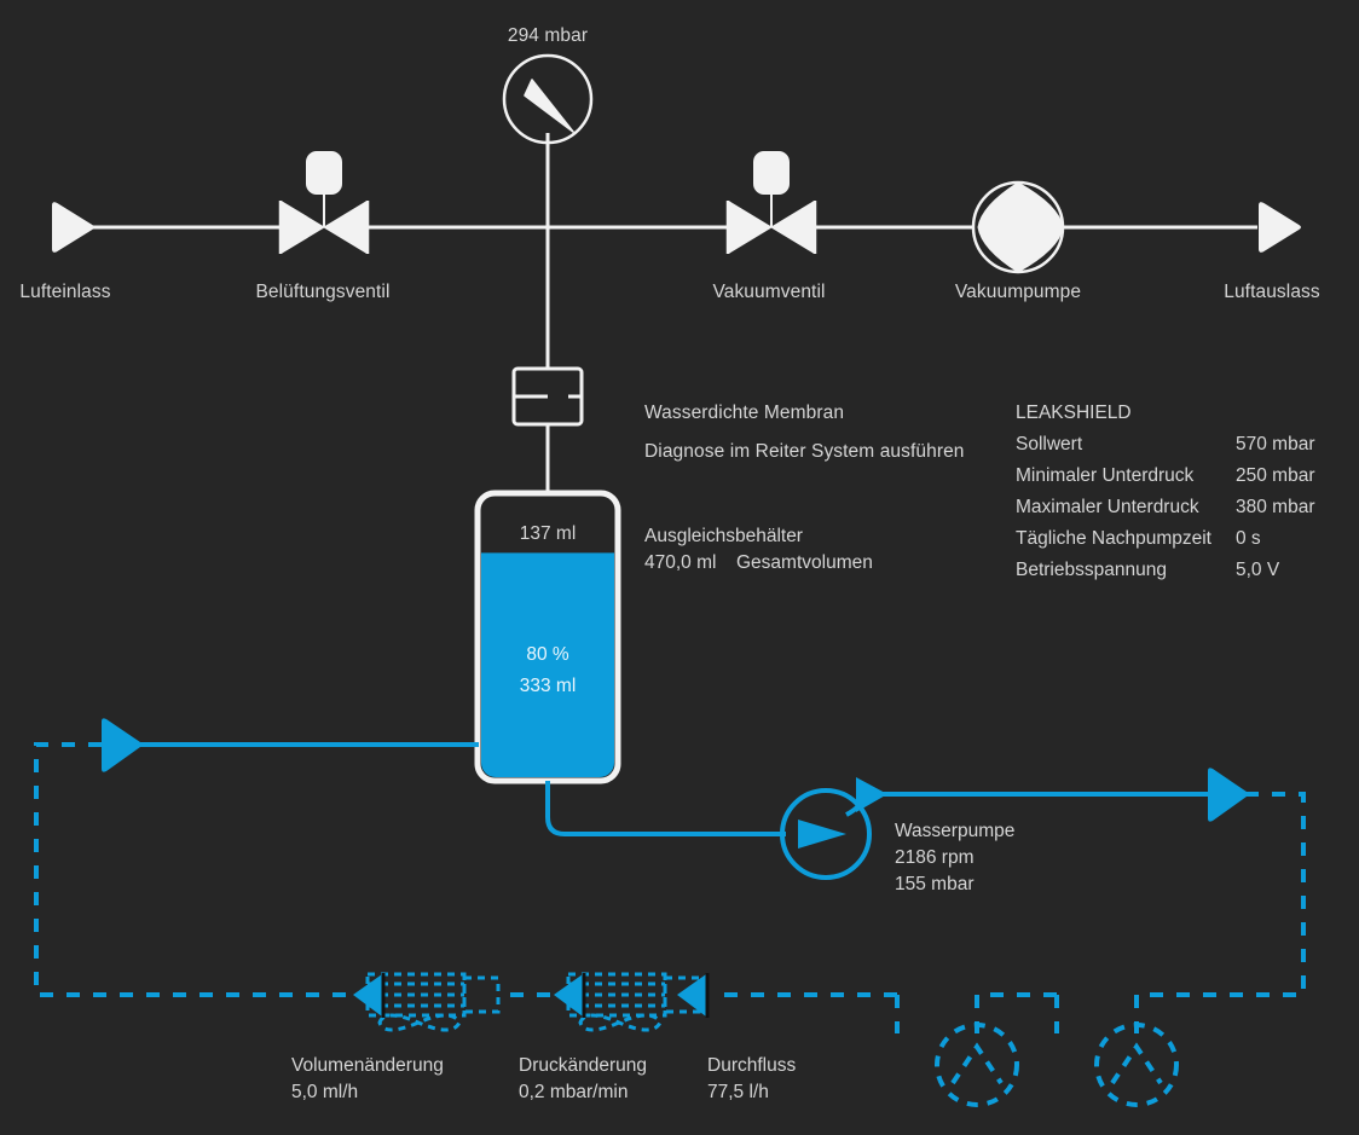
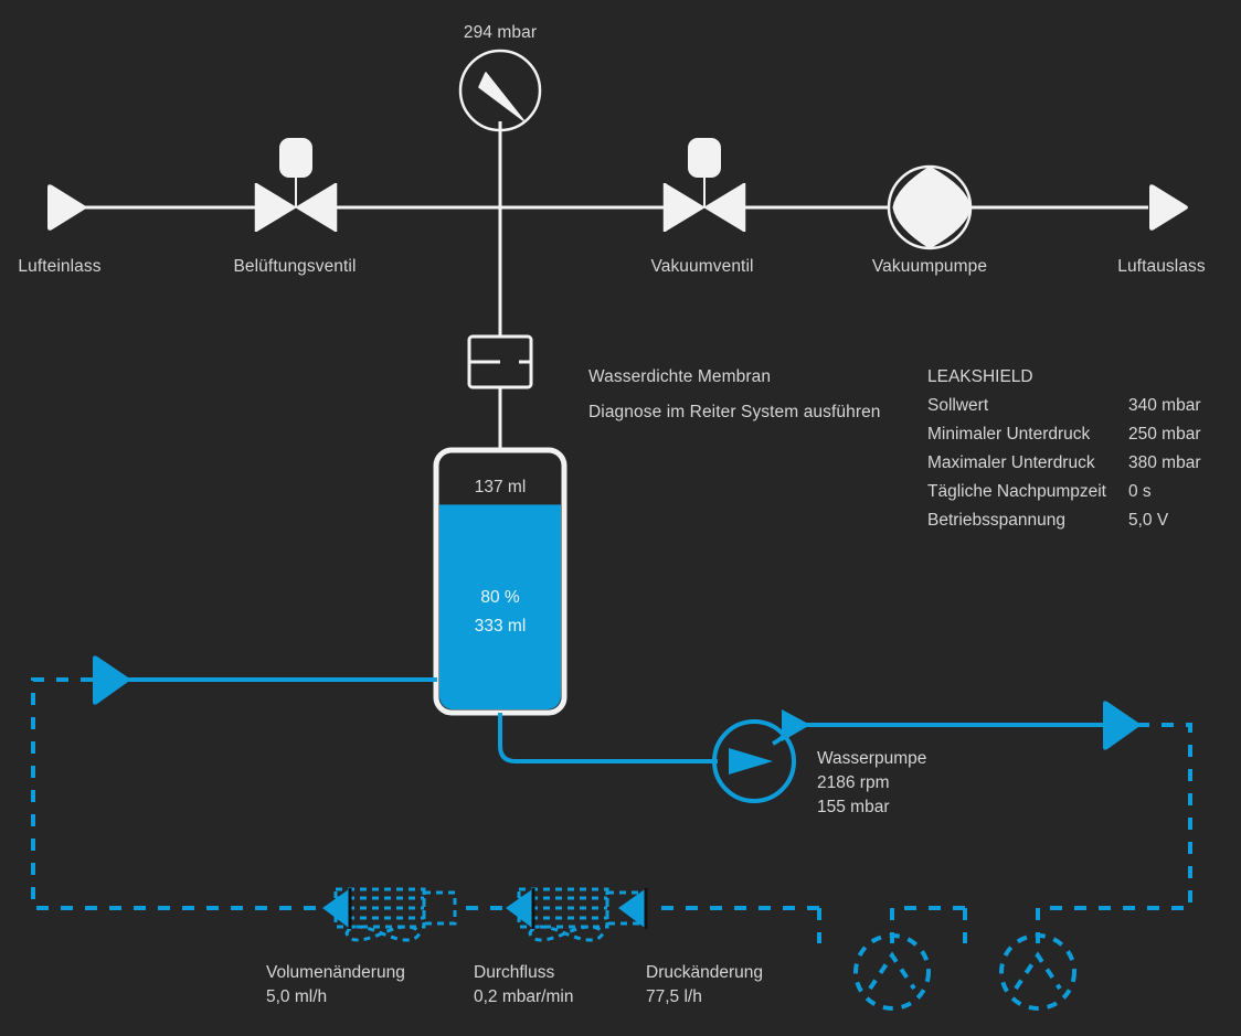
  294 mbar
  Lufteinlass
  Belüftungsventil
  Vakuumventil
  Vakuumpumpe
  Luftauslass
  Wasserdichte Membran
  Diagnose im Reiter System ausführen
  137 ml
  80 %
  333 ml
- Ausgleichsbehälter
- 470,0 ml
- Gesamtvolumen
  LEAKSHIELD
  Sollwert
- 570 mbar
+ 340 mbar
  Minimaler Unterdruck
  250 mbar
  Maximaler Unterdruck
  380 mbar
  Tägliche Nachpumpzeit
  0 s
  Betriebsspannung
  5,0 V
  Wasserpumpe
  2186 rpm
  155 mbar
  Volumenänderung
  5,0 ml/h
- Druckänderung
+ Durchfluss
  0,2 mbar/min
- Durchfluss
+ Druckänderung
  77,5 l/h
